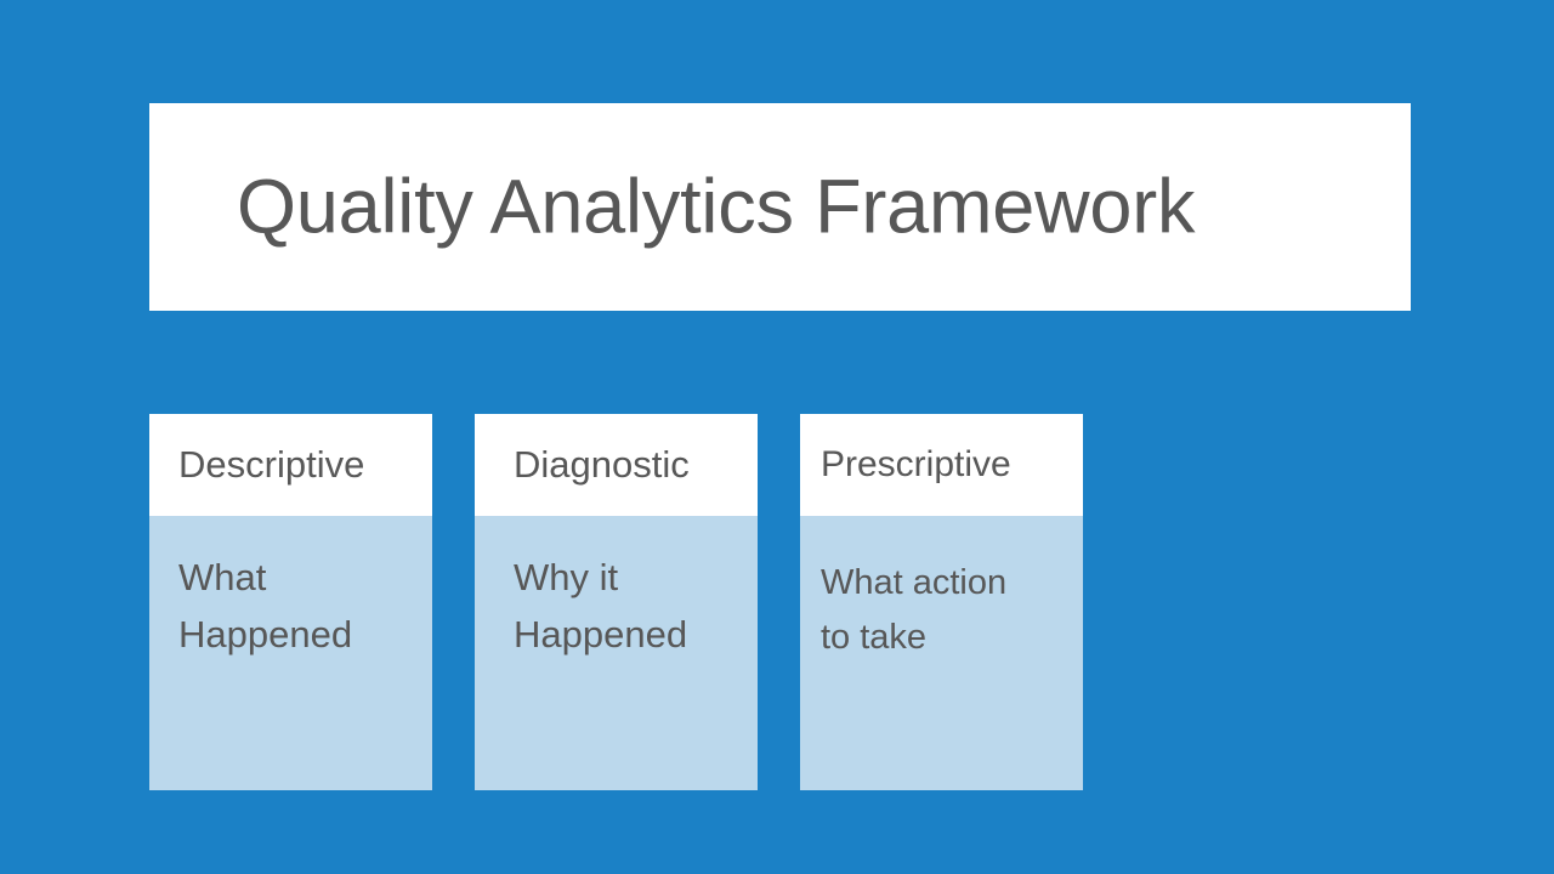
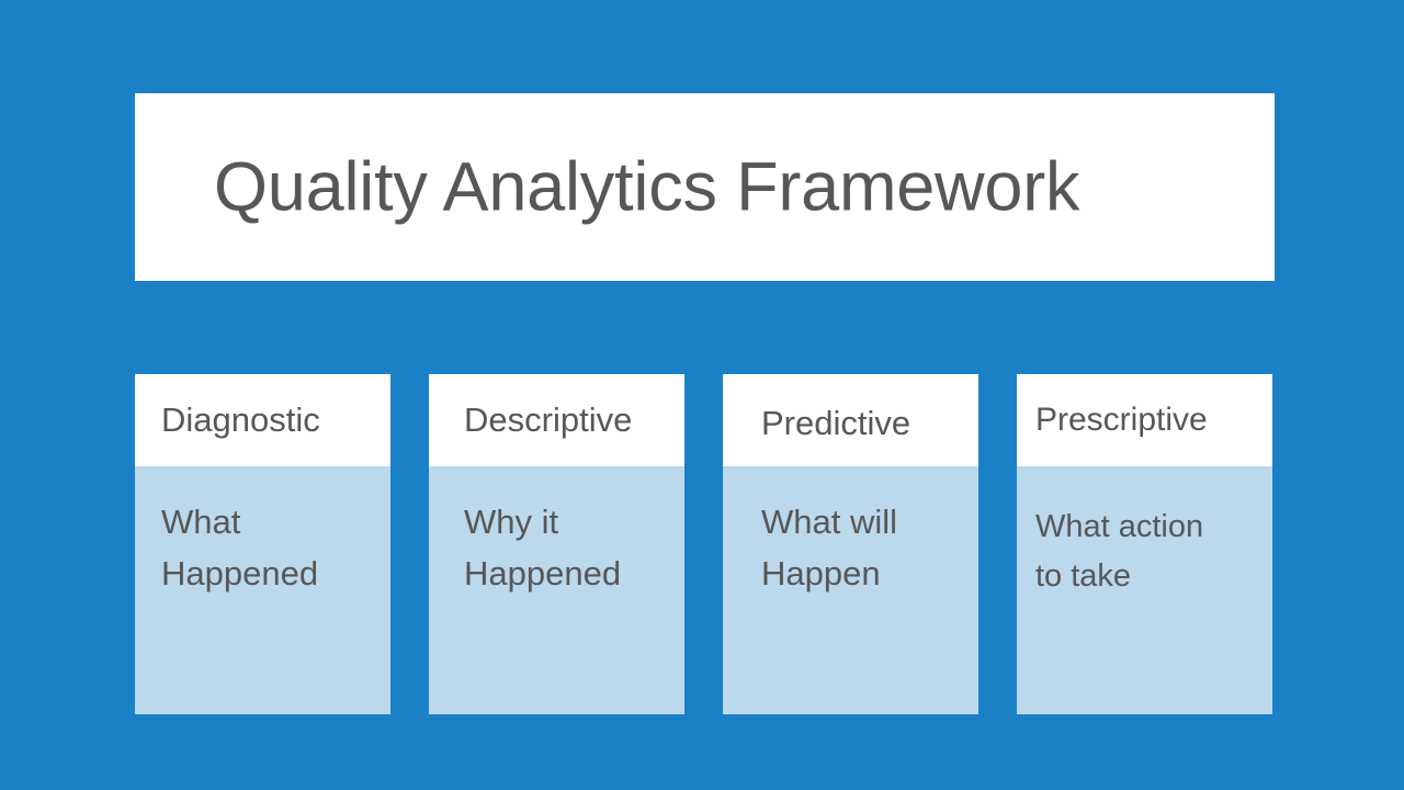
  Quality Analytics Framework
- Descriptive
+ Diagnostic
  What
  Happened
- Diagnostic
+ Descriptive
  Why it
  Happened
+ Predictive
+ What will
+ Happen
  Prescriptive
  What action
  to take
